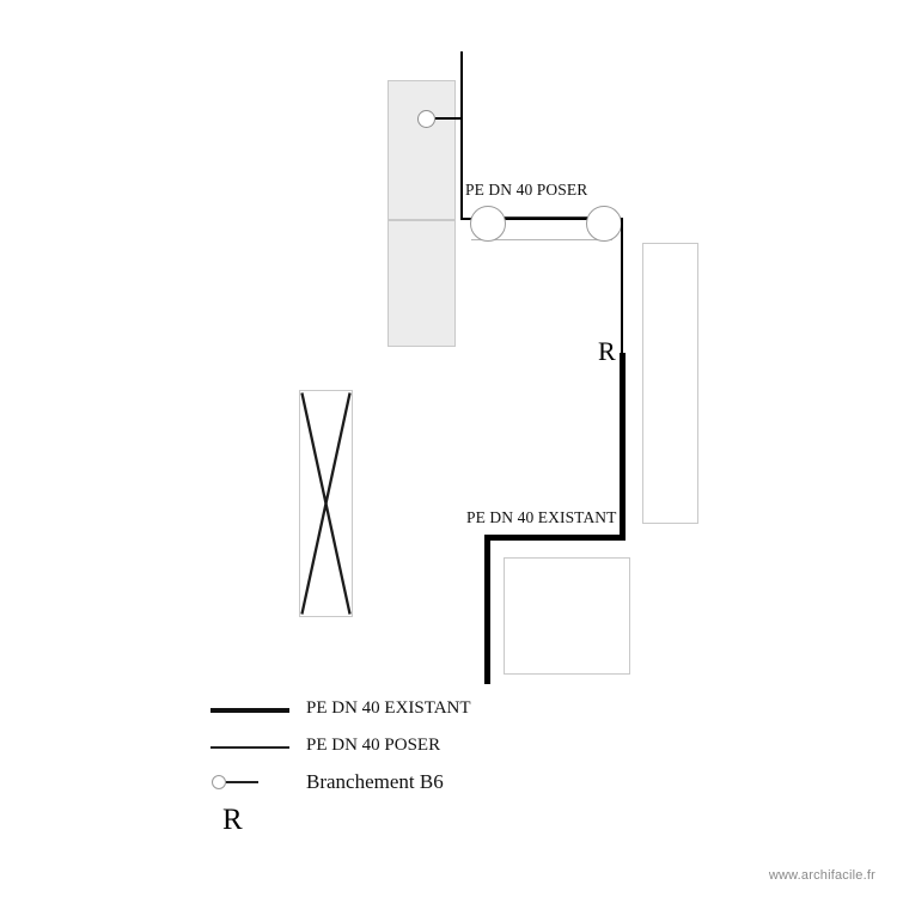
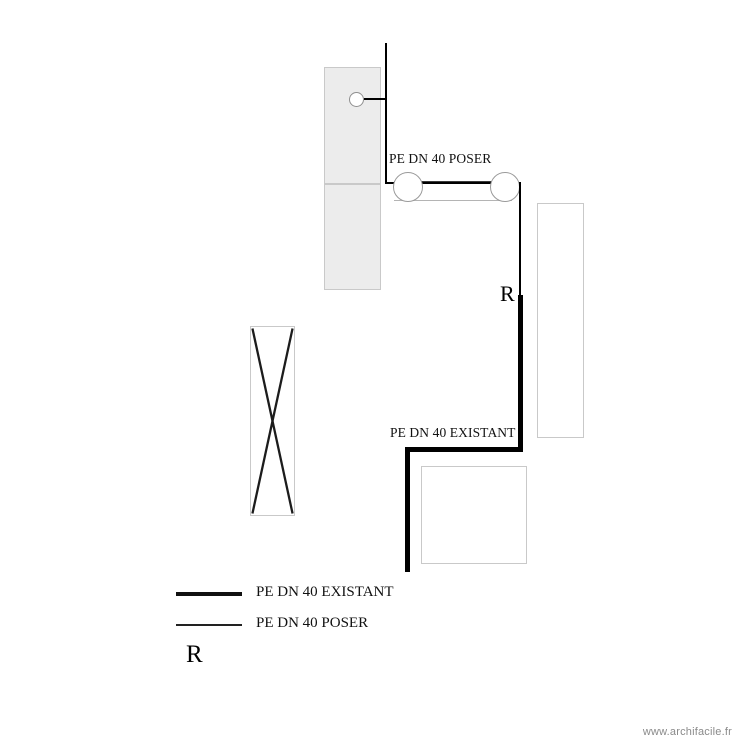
  PE DN 40 POSER
  R
  PE DN 40 EXISTANT
  PE DN 40 EXISTANT
  PE DN 40 POSER
- Branchement B6
  R
  www.archifacile.fr
